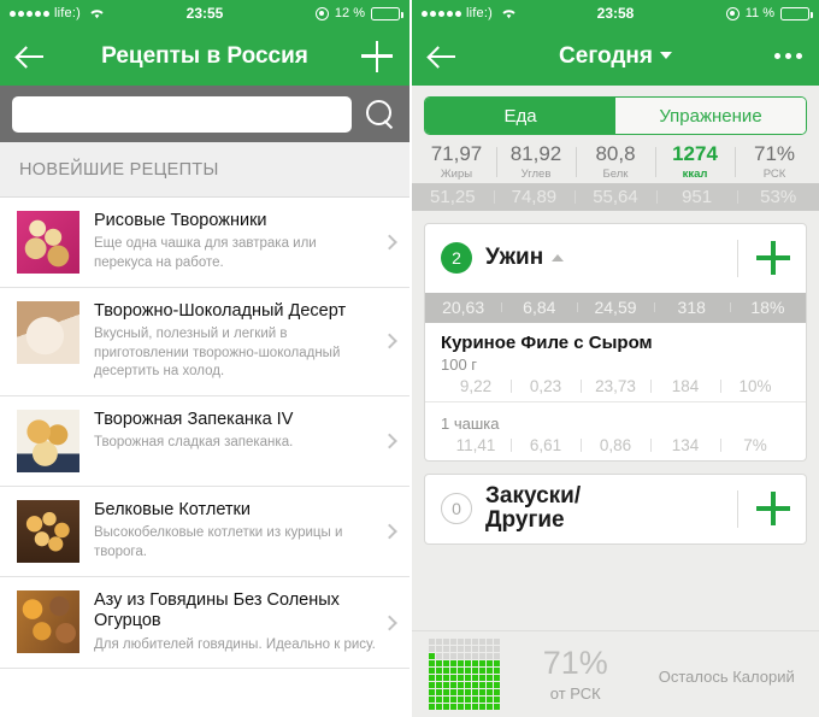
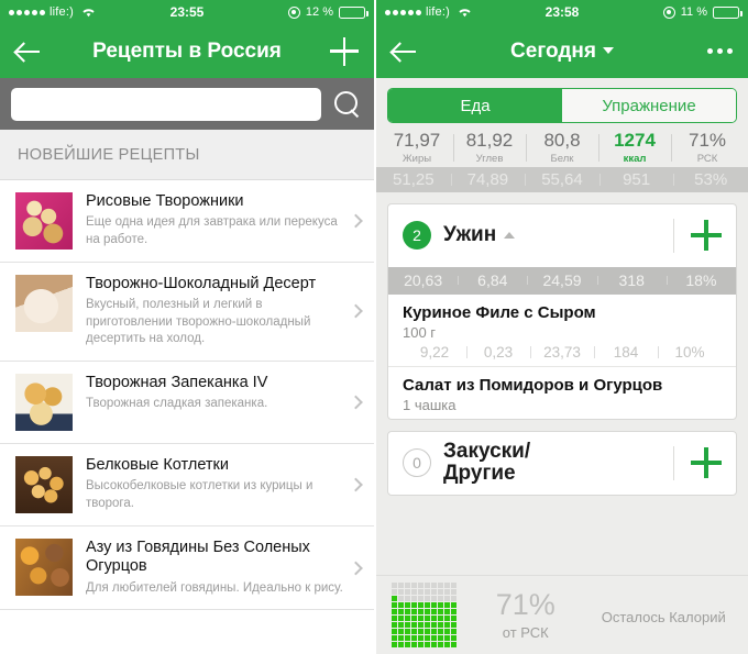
  life:)
  23:55
  12 %
  Рецепты в Россия
  НОВЕЙШИЕ РЕЦЕПТЫ
  Рисовые Творожники
- Еще одна чашка для завтрака или перекуса на работе.
+ Еще одна идея для завтрака или перекуса на работе.
  Творожно-Шоколадный Десерт
  Вкусный, полезный и легкий в приготовлении творожно-шоколадный десертить на холод.
  Творожная Запеканка IV
  Творожная сладкая запеканка.
  Белковые Котлетки
  Высокобелковые котлетки из курицы и творога.
  Азу из Говядины Без Соленых Огурцов
  Для любителей говядины. Идеально к рису.
  life:)
  23:58
  11 %
  Сегодня
  Еда
  Упражнение
  71,97
  Жиры
  81,92
  Углев
  80,8
  Белк
  1274
  ккал
  71%
  РСК
  51,25
  74,89
  55,64
  951
  53%
  2
  Ужин
  20,63
  6,84
  24,59
  318
  18%
  Куриное Филе с Сыром
  100 г
  9,22
  0,23
  23,73
  184
  10%
+ Салат из Помидоров и Огурцов
  1 чашка
- 11,41
- 6,61
- 0,86
- 134
- 7%
  0
  Закуски/
  Другие
  71%
  от РСК
  Осталось Калорий
